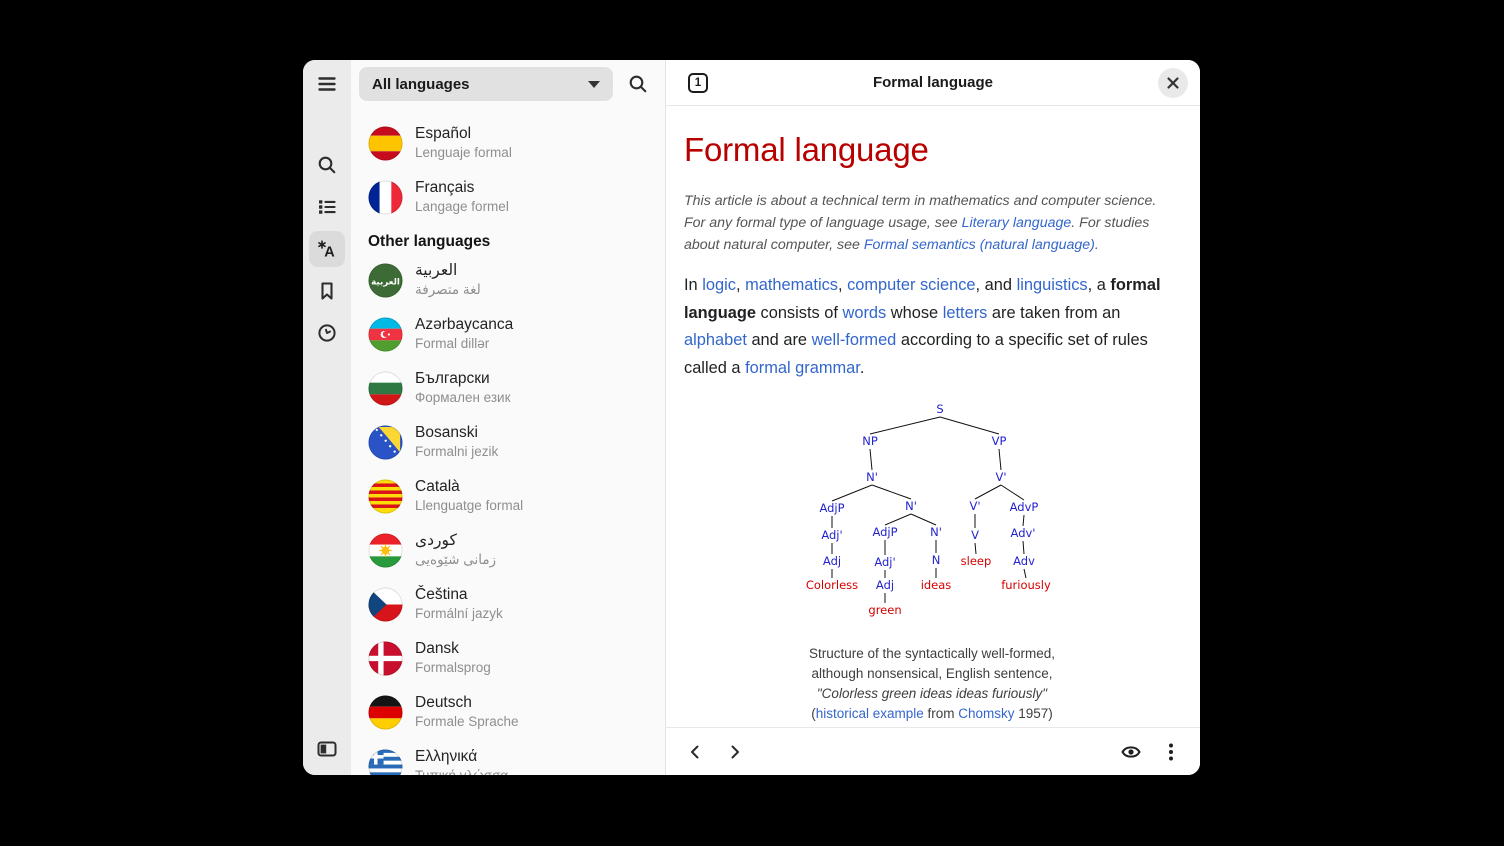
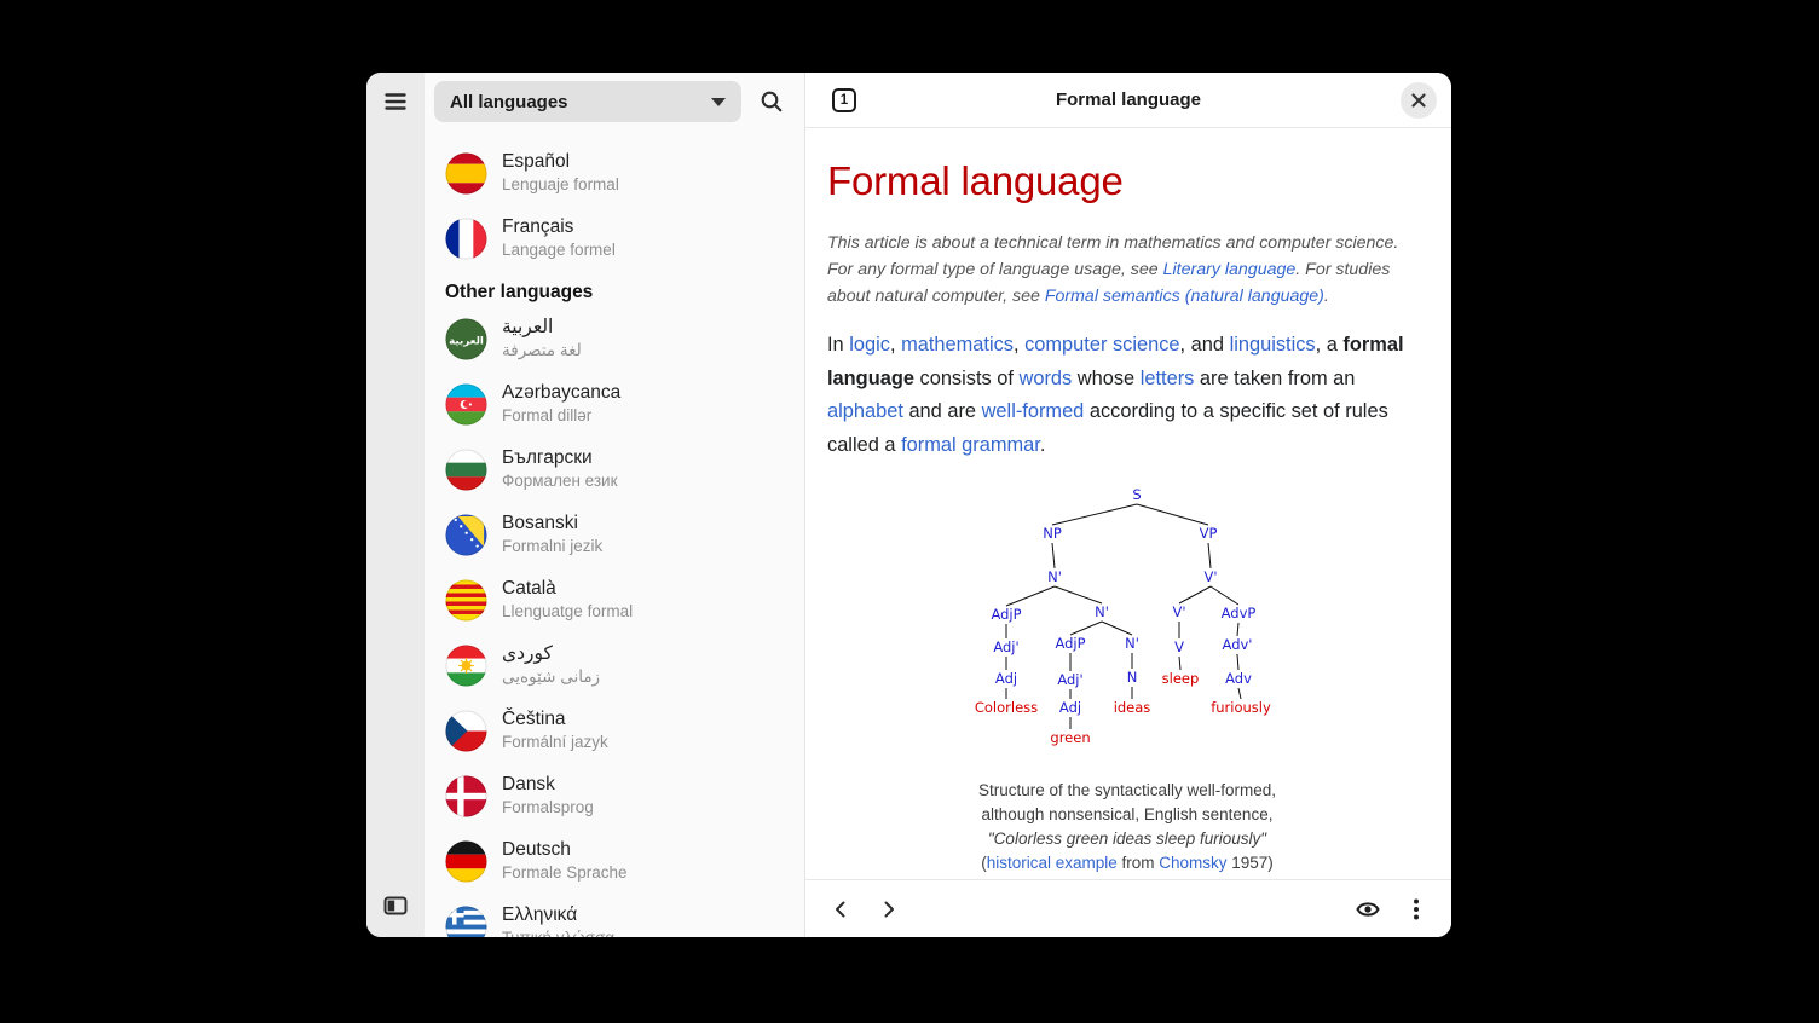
- A
  All languages
  Español
  Lenguaje formal
  Français
  Langage formel
  Other languages
  العربية
  العربية
  لغة متصرفة
  Azərbaycanca
  Formal dillər
  Български
  Формален език
  Bosanski
  Formalni jezik
  Català
  Llenguatge formal
  کوردی
  زمانی شێوەیی
  Čeština
  Formální jazyk
  Dansk
  Formalsprog
  Deutsch
  Formale Sprache
  Ελληνικά
  1
  Formal language
  Formal language
  This article is about a technical term in mathematics and computer science. For any formal type of language usage, see Literary language. For studies about natural computer, see Formal semantics (natural language).
  In logic, mathematics, computer science, and linguistics, a formal language consists of words whose letters are taken from an alphabet and are well-formed according to a specific set of rules called a formal grammar.
  S
  NP
  VP
  N'
  V'
  AdjP
  N'
  V'
  AdvP
  Adj'
  AdjP
  N'
  V
  Adv'
  Adj
  Adj'
  N
  sleep
  Adv
  Colorless
  Adj
  ideas
  furiously
  green
  Structure of the syntactically well-formed,
  although nonsensical, English sentence,
- "Colorless green ideas ideas furiously"
+ "Colorless green ideas sleep furiously"
  (historical example from Chomsky 1957)
